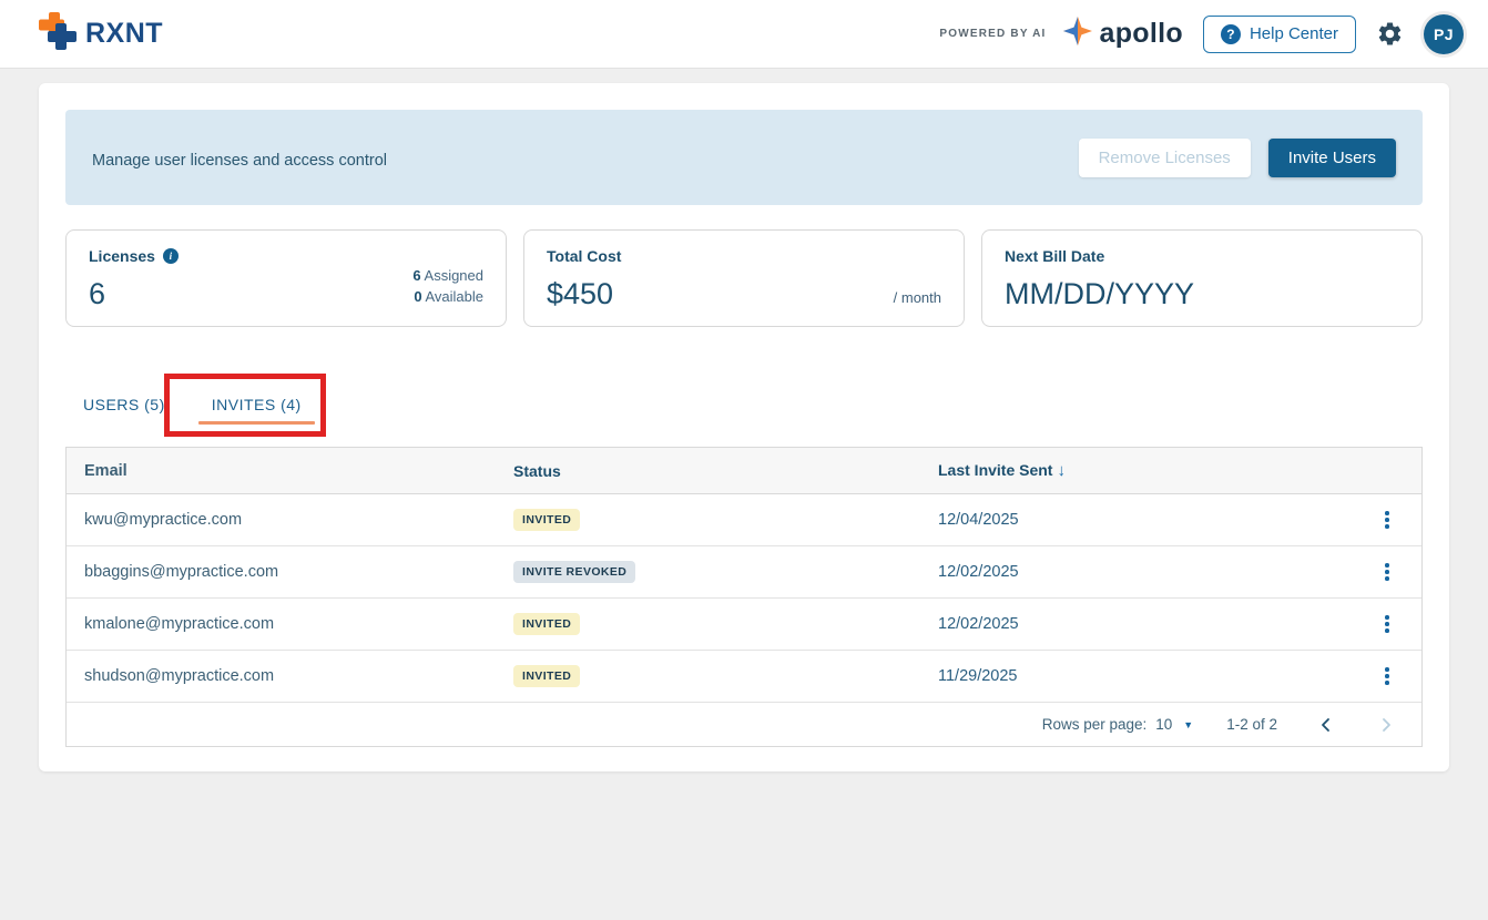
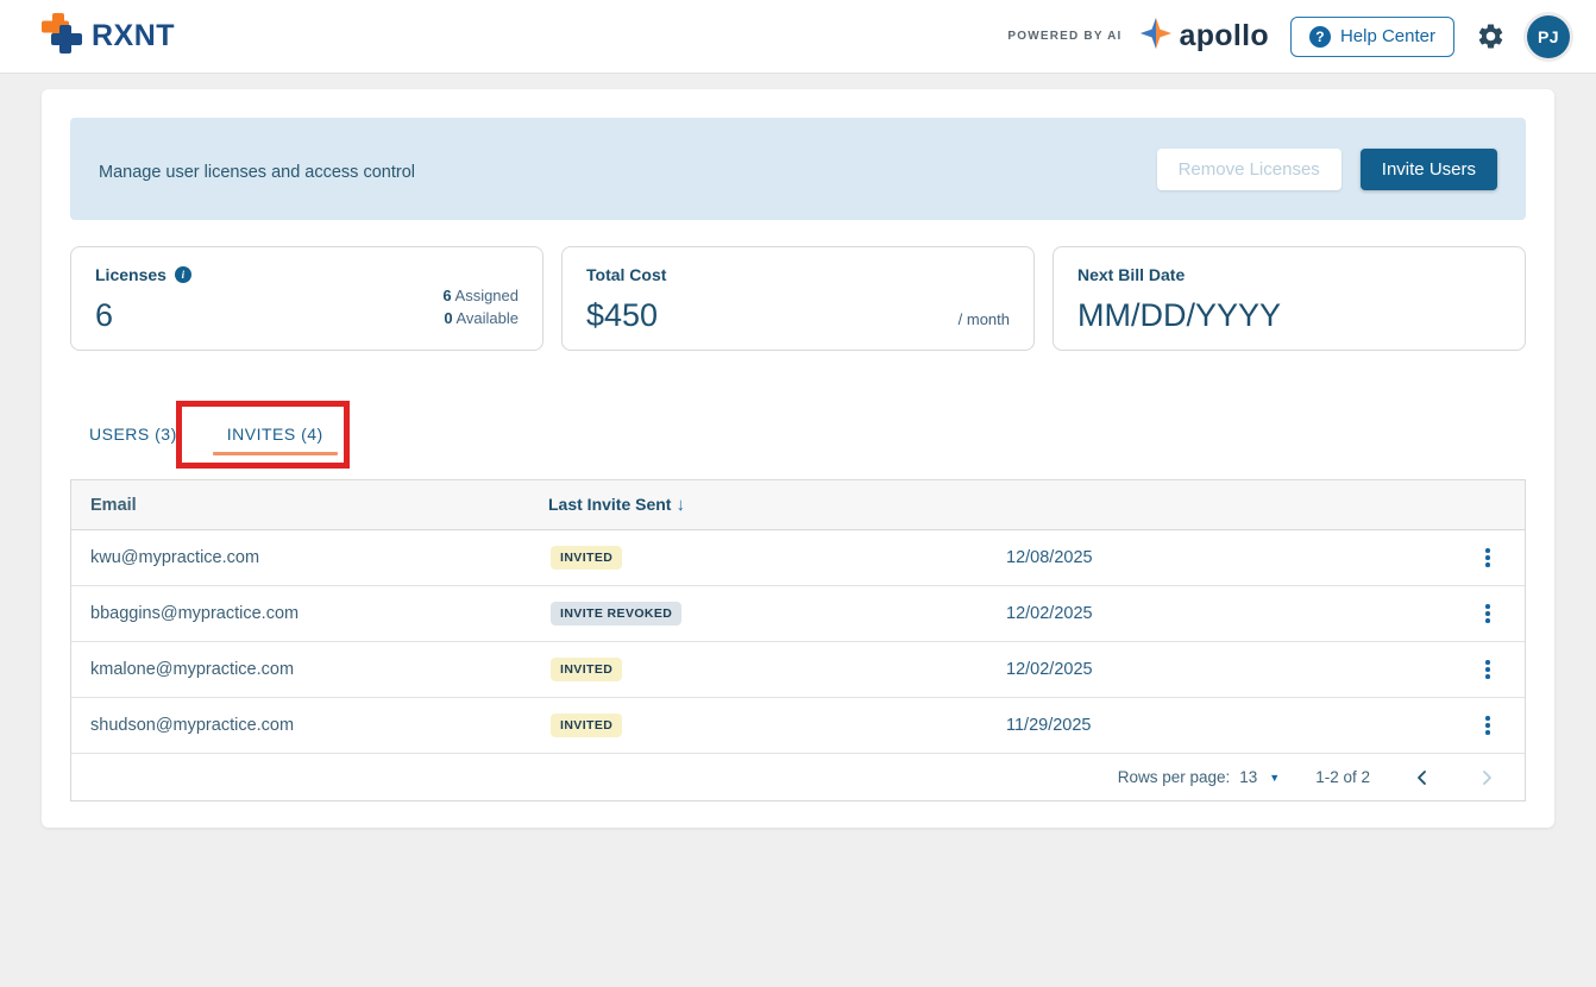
  RXNT
  POWERED BY AI
  apollo
  ?
  Help Center
  PJ
  Manage user licenses and access control
  Remove Licenses
  Invite Users
  Licenses
  i
  6
  6 Assigned
  0 Available
  Total Cost
  $450
  / month
  Next Bill Date
  MM/DD/YYYY
- USERS (5)
+ USERS (3)
  INVITES (4)
  Email
- Status
  Last Invite Sent ↓
  kwu@mypractice.com
  INVITED
- 12/04/2025
+ 12/08/2025
  bbaggins@mypractice.com
  INVITE REVOKED
  12/02/2025
  kmalone@mypractice.com
  INVITED
  12/02/2025
  shudson@mypractice.com
  INVITED
  11/29/2025
  Rows per page:
- 10
+ 13
  ▼
  1-2 of 2
